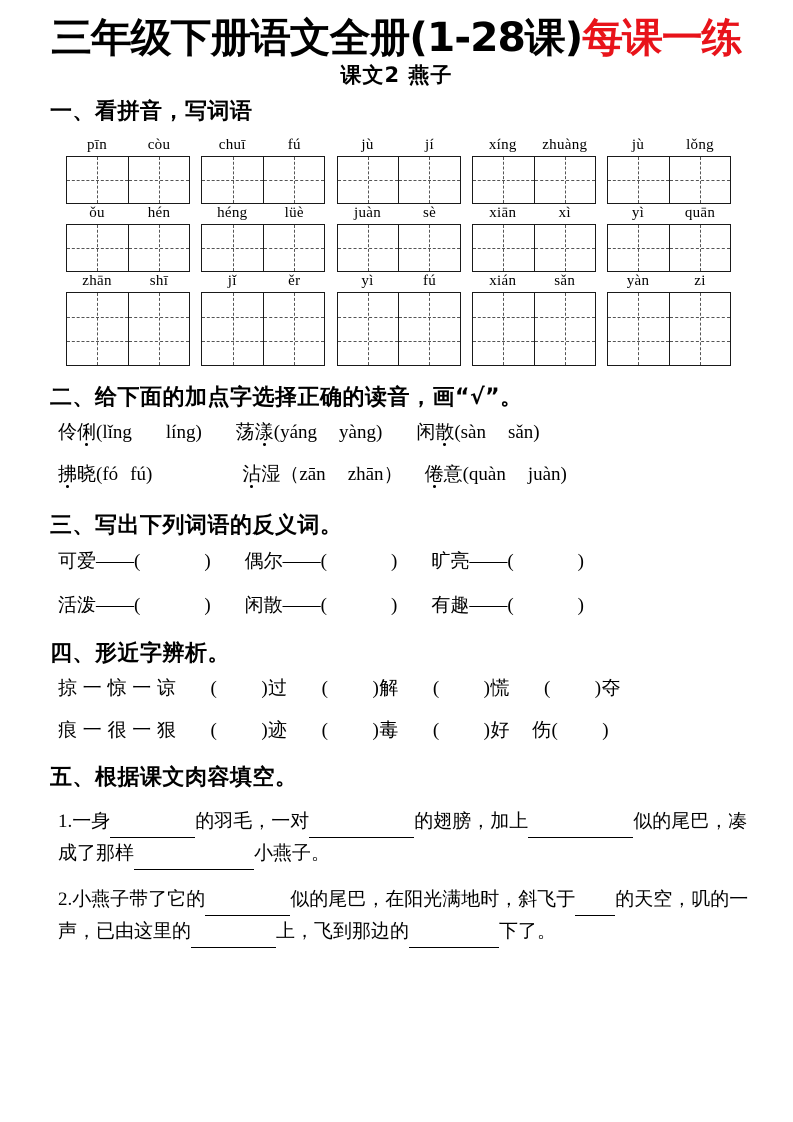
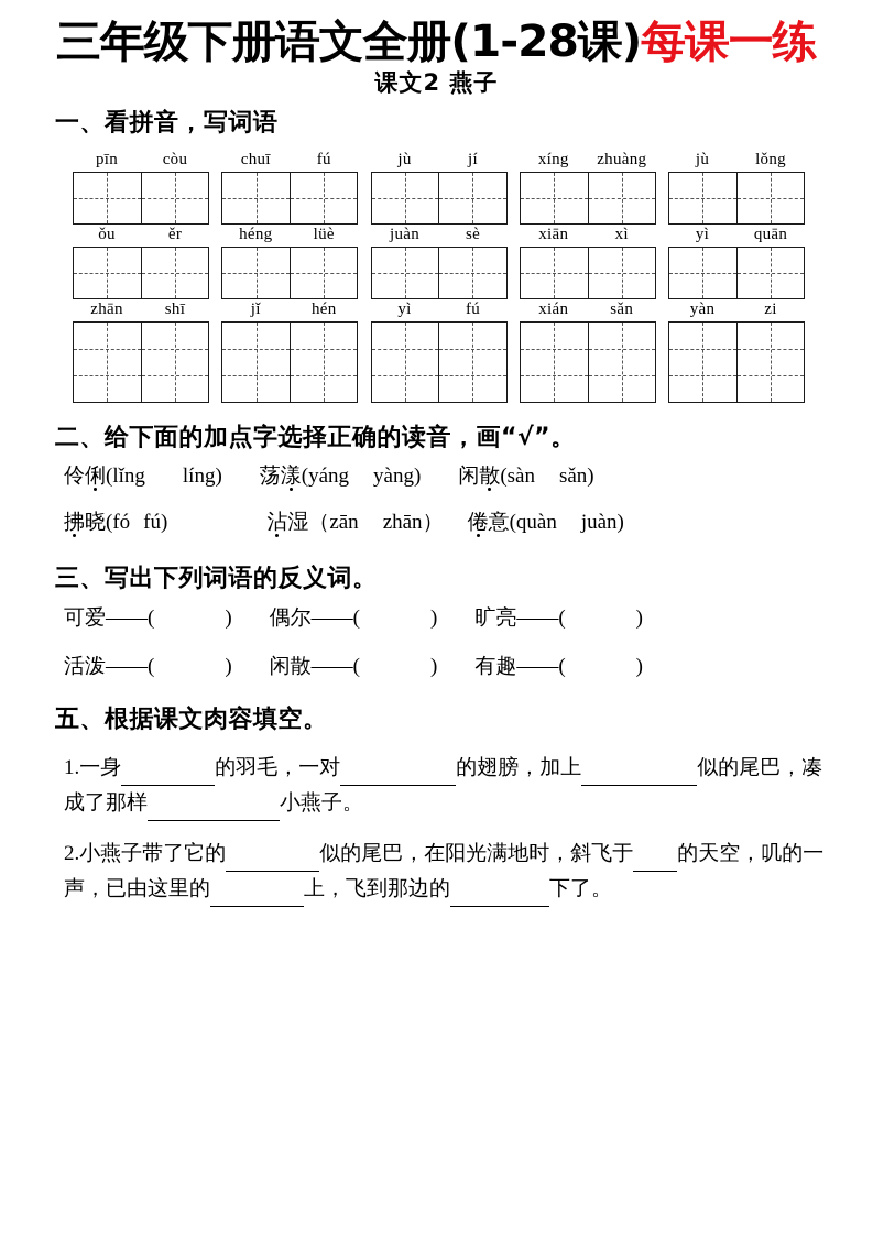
  三年级下册语文全册(1-28课)每课一练
  课文2 燕子
  一、看拼音，写词语
  pīn
  còu
  chuī
  fú
  jù
  jí
  xíng
  zhuàng
  jù
  lǒng
  ǒu
- hén
+ ěr
  héng
  lüè
  juàn
  sè
  xiān
  xì
  yì
  quān
  zhān
  shī
  jǐ
- ěr
+ hén
  yì
  fú
  xián
  sǎn
  yàn
  zi
  二、给下面的加点字选择正确的读音，画“√”。
  伶俐(lǐng líng) 荡漾(yáng yàng) 闲散(sàn sǎn)
  拂晓(fó fú) 沾湿（zān zhān） 倦意(quàn juàn)
  三、写出下列词语的反义词。
  可爱——( ) 偶尔——( ) 旷亮——( )
  活泼——( ) 闲散——( ) 有趣——( )
- 四、形近字辨析。
- 掠 一 惊 一 谅 ( )过 ( )解 ( )慌 ( )夺
- 痕 一 很 一 狠 ( )迹 ( )毒 ( )好 伤( )
  五、根据课文肉容填空。
  1.一身 的羽毛，一对 的翅膀，加上 似的尾巴，凑成了那样 小燕子。
  2.小燕子带了它的 似的尾巴，在阳光满地时，斜飞于 的天空，叽的一声，已由这里的 上，飞到那边的 下了。
